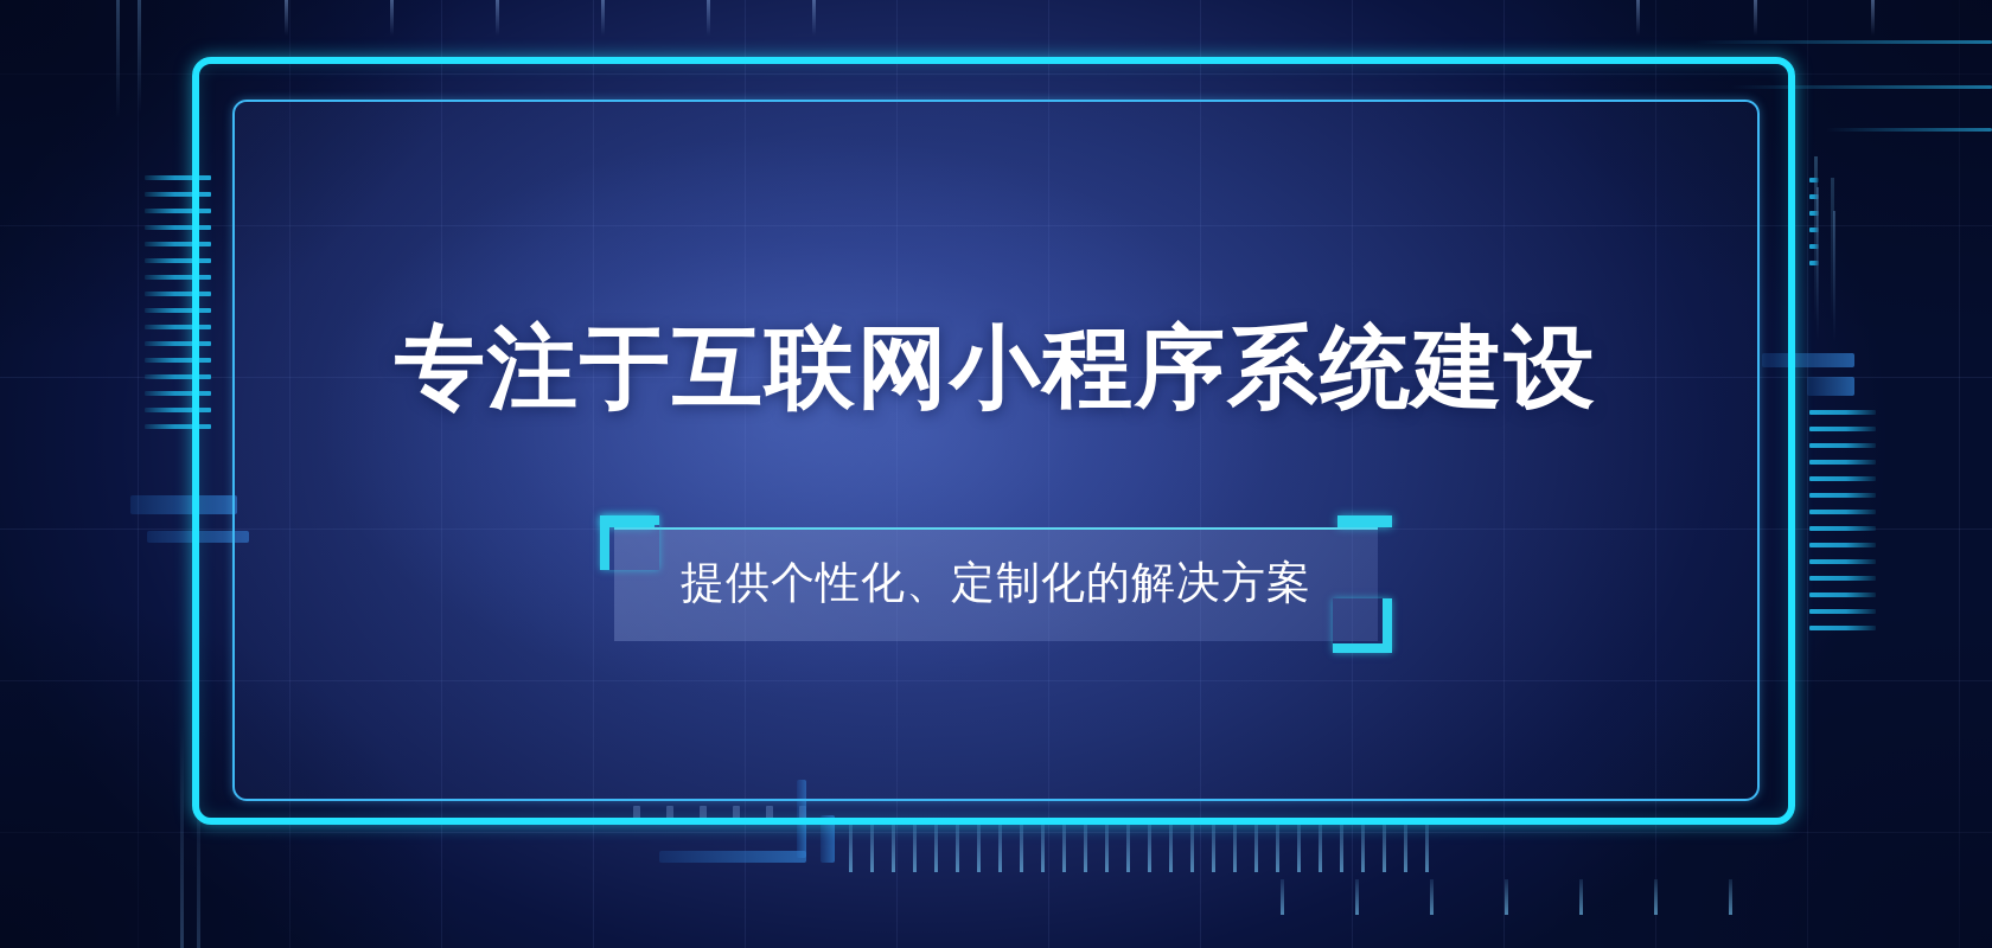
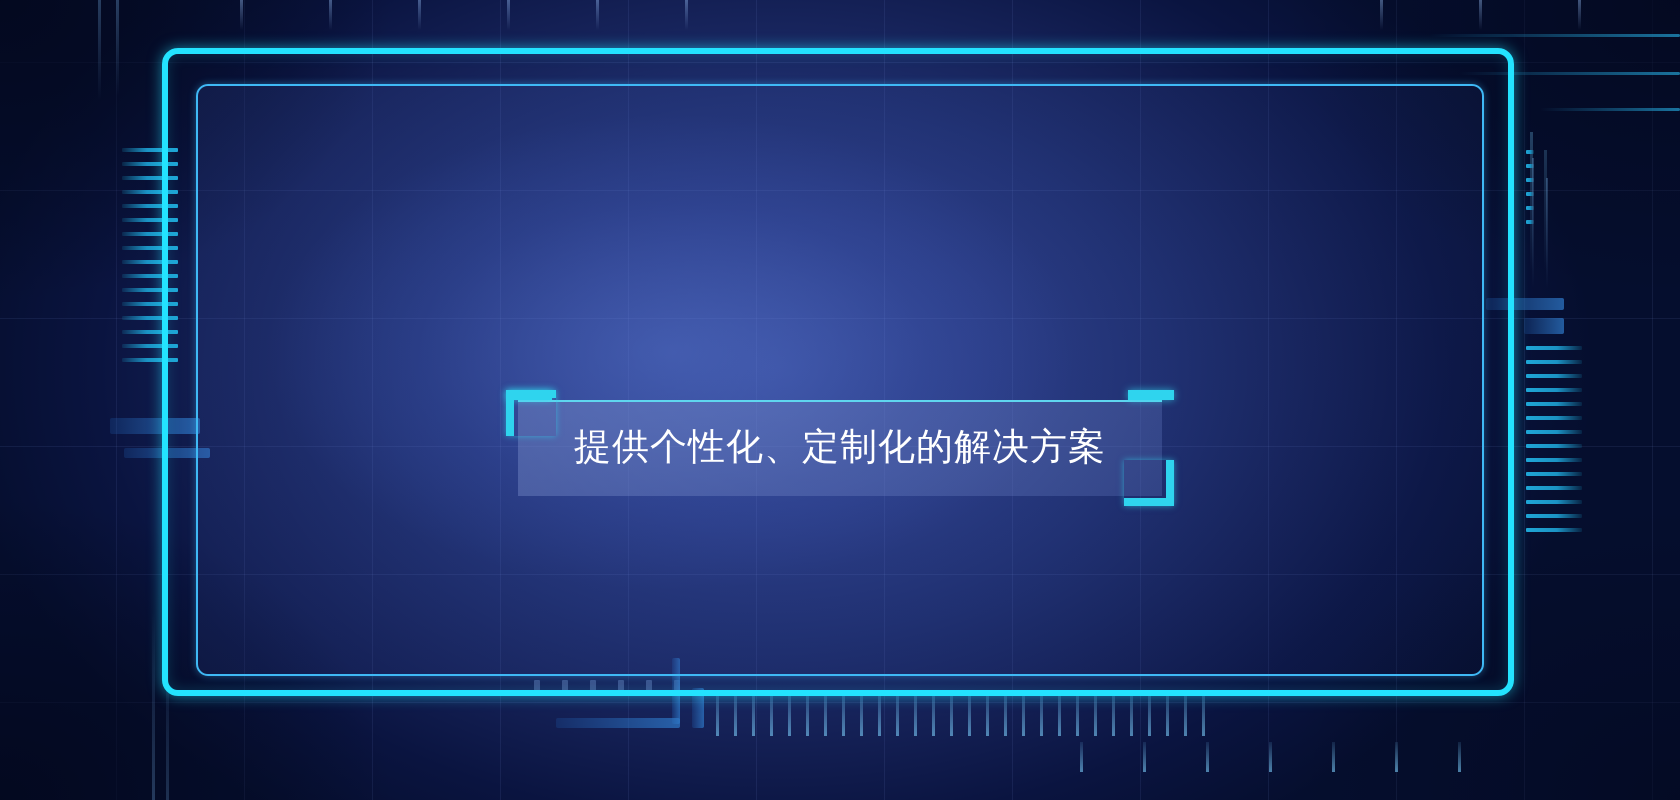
- 专注于互联网小程序系统建设
  提供个性化、定制化的解决方案
